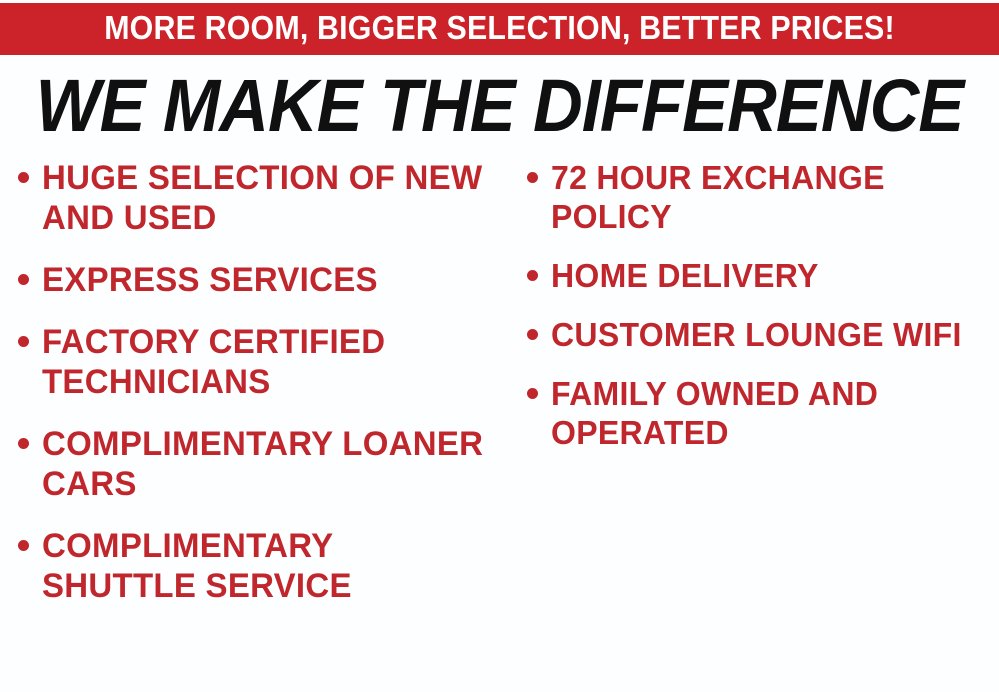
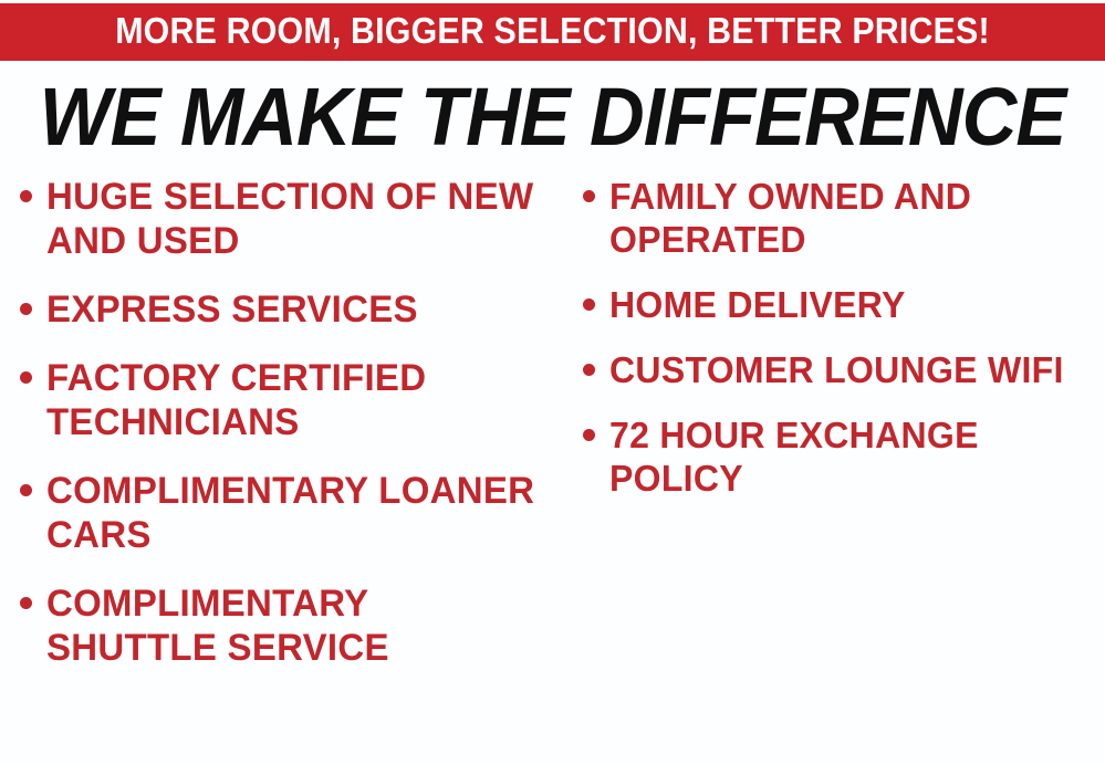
  MORE ROOM, BIGGER SELECTION, BETTER PRICES!
  WE MAKE THE DIFFERENCE
  HUGE SELECTION OF NEW AND USED
  EXPRESS SERVICES
  FACTORY CERTIFIED TECHNICIANS
  COMPLIMENTARY LOANER CARS
  COMPLIMENTARY SHUTTLE SERVICE
- 72 HOUR EXCHANGE POLICY
+ FAMILY OWNED AND OPERATED
  HOME DELIVERY
  CUSTOMER LOUNGE WIFI
- FAMILY OWNED AND OPERATED
+ 72 HOUR EXCHANGE POLICY
